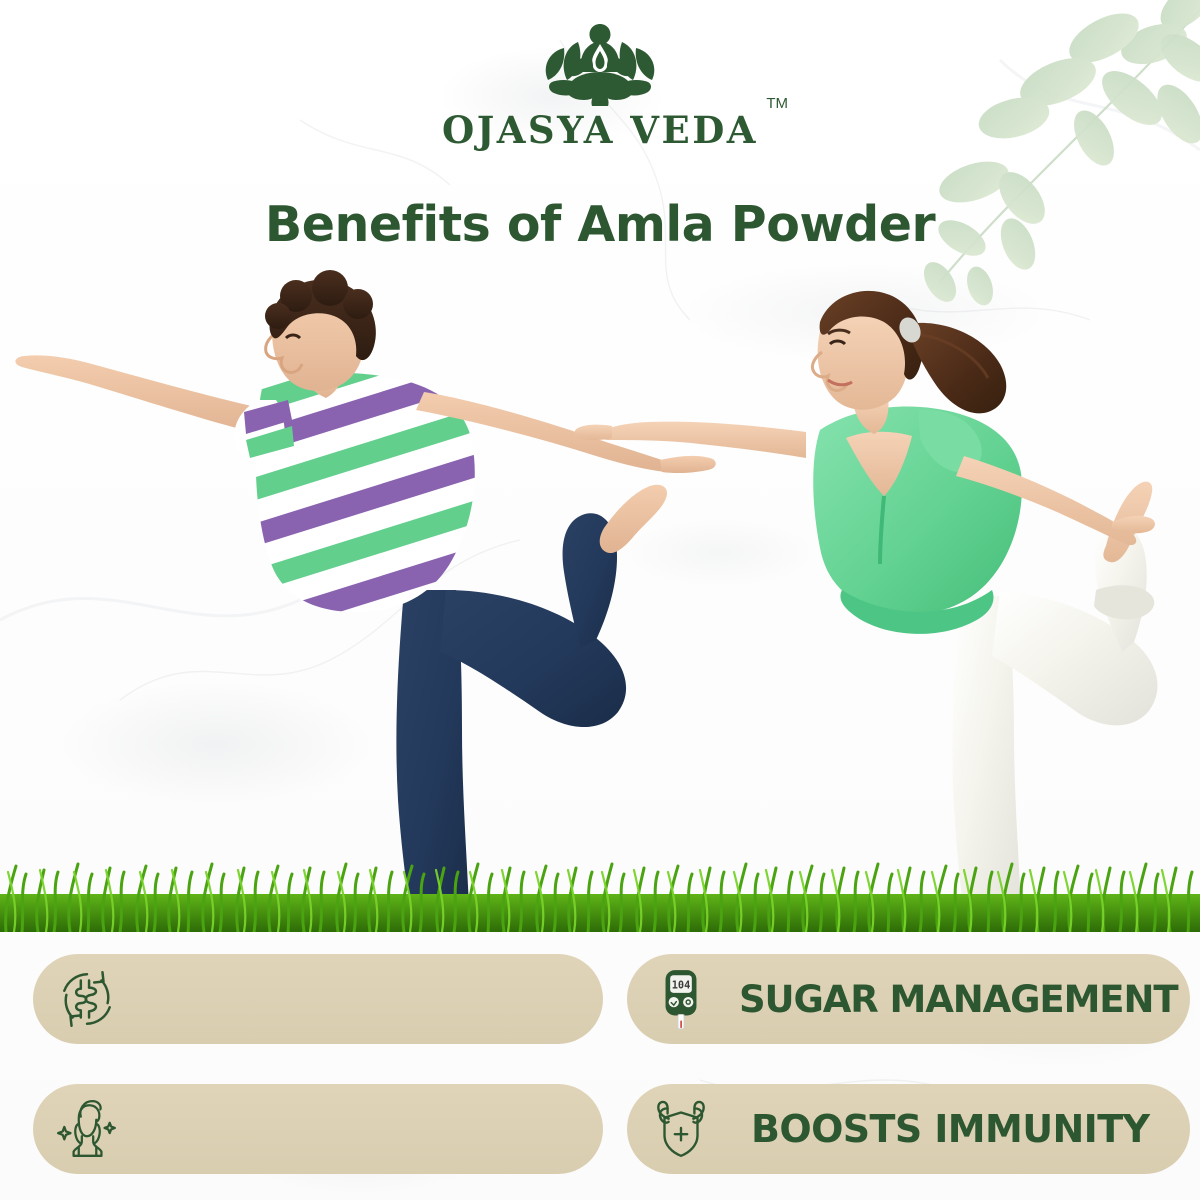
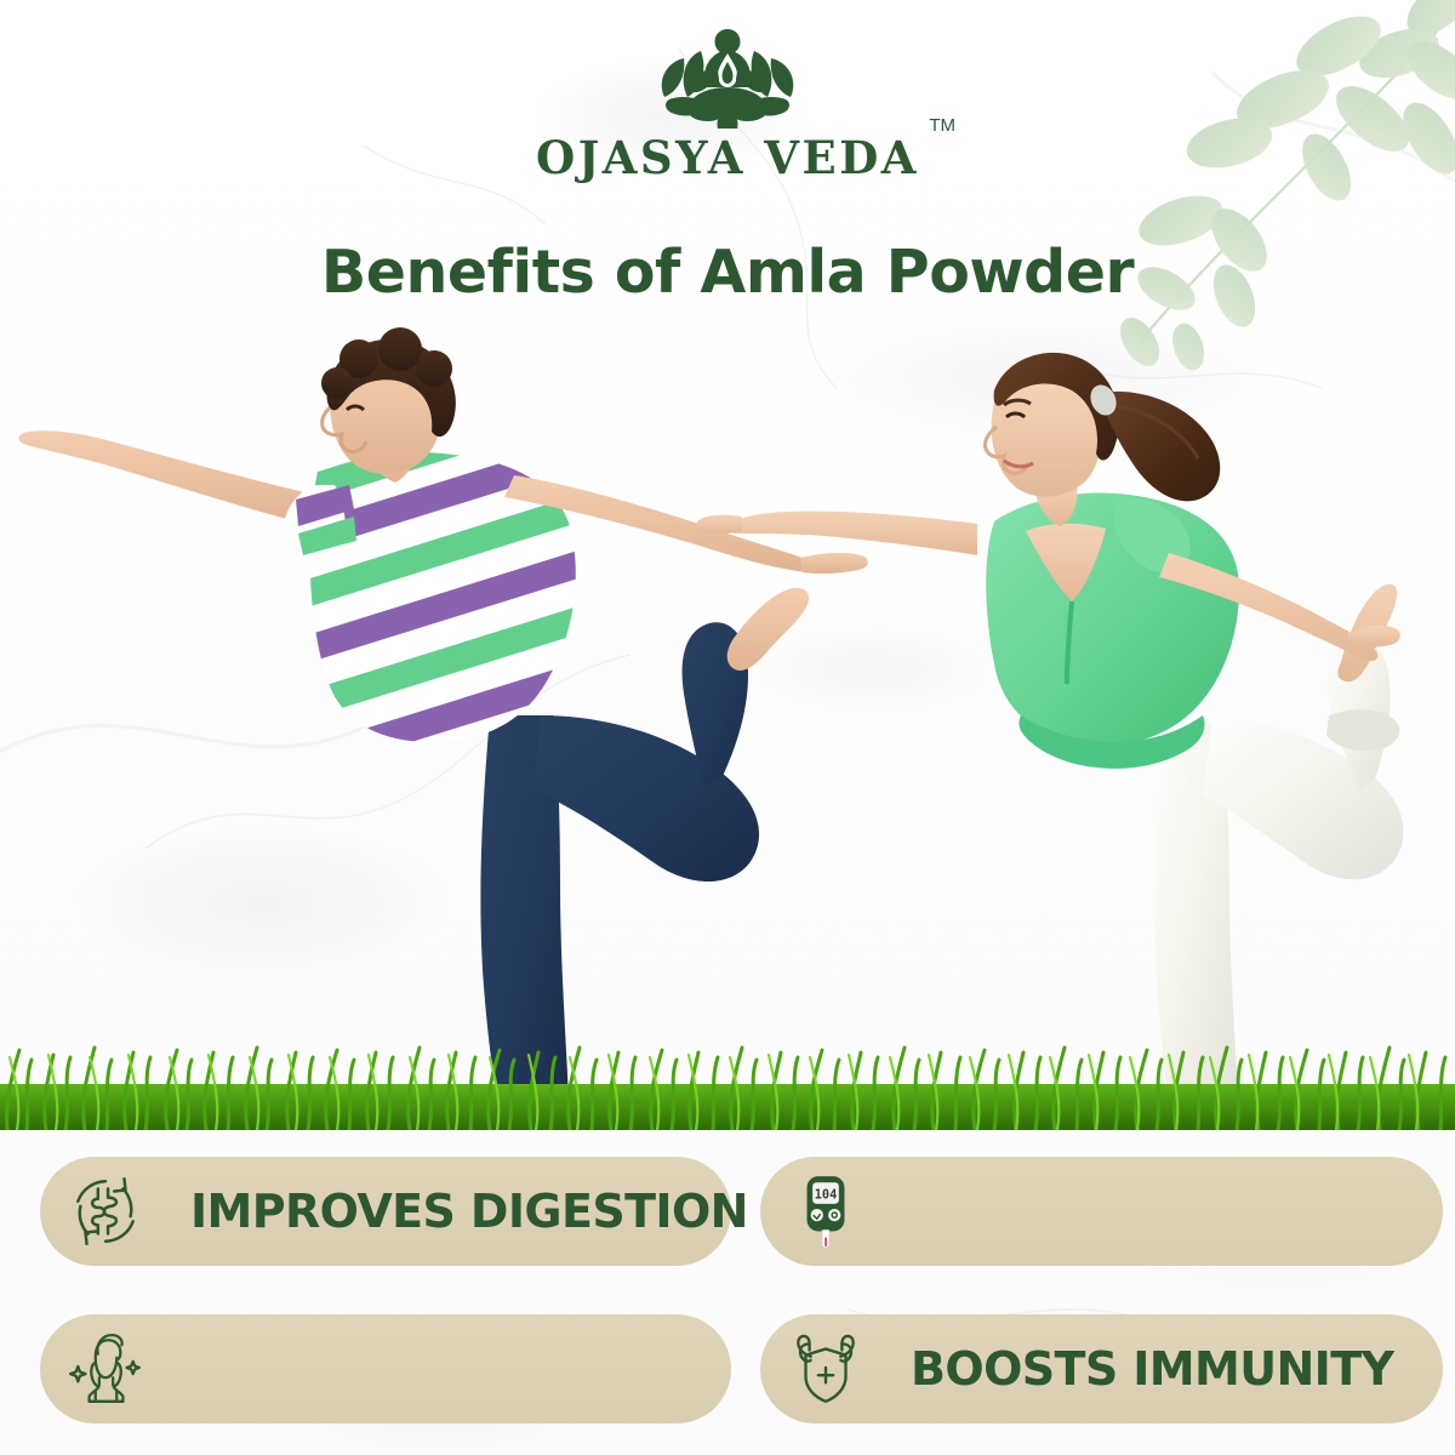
  OJASYA VEDA
  TM
  Benefits of Amla Powder
+ IMPROVES DIGESTION
  104
- SUGAR MANAGEMENT
  BOOSTS IMMUNITY
